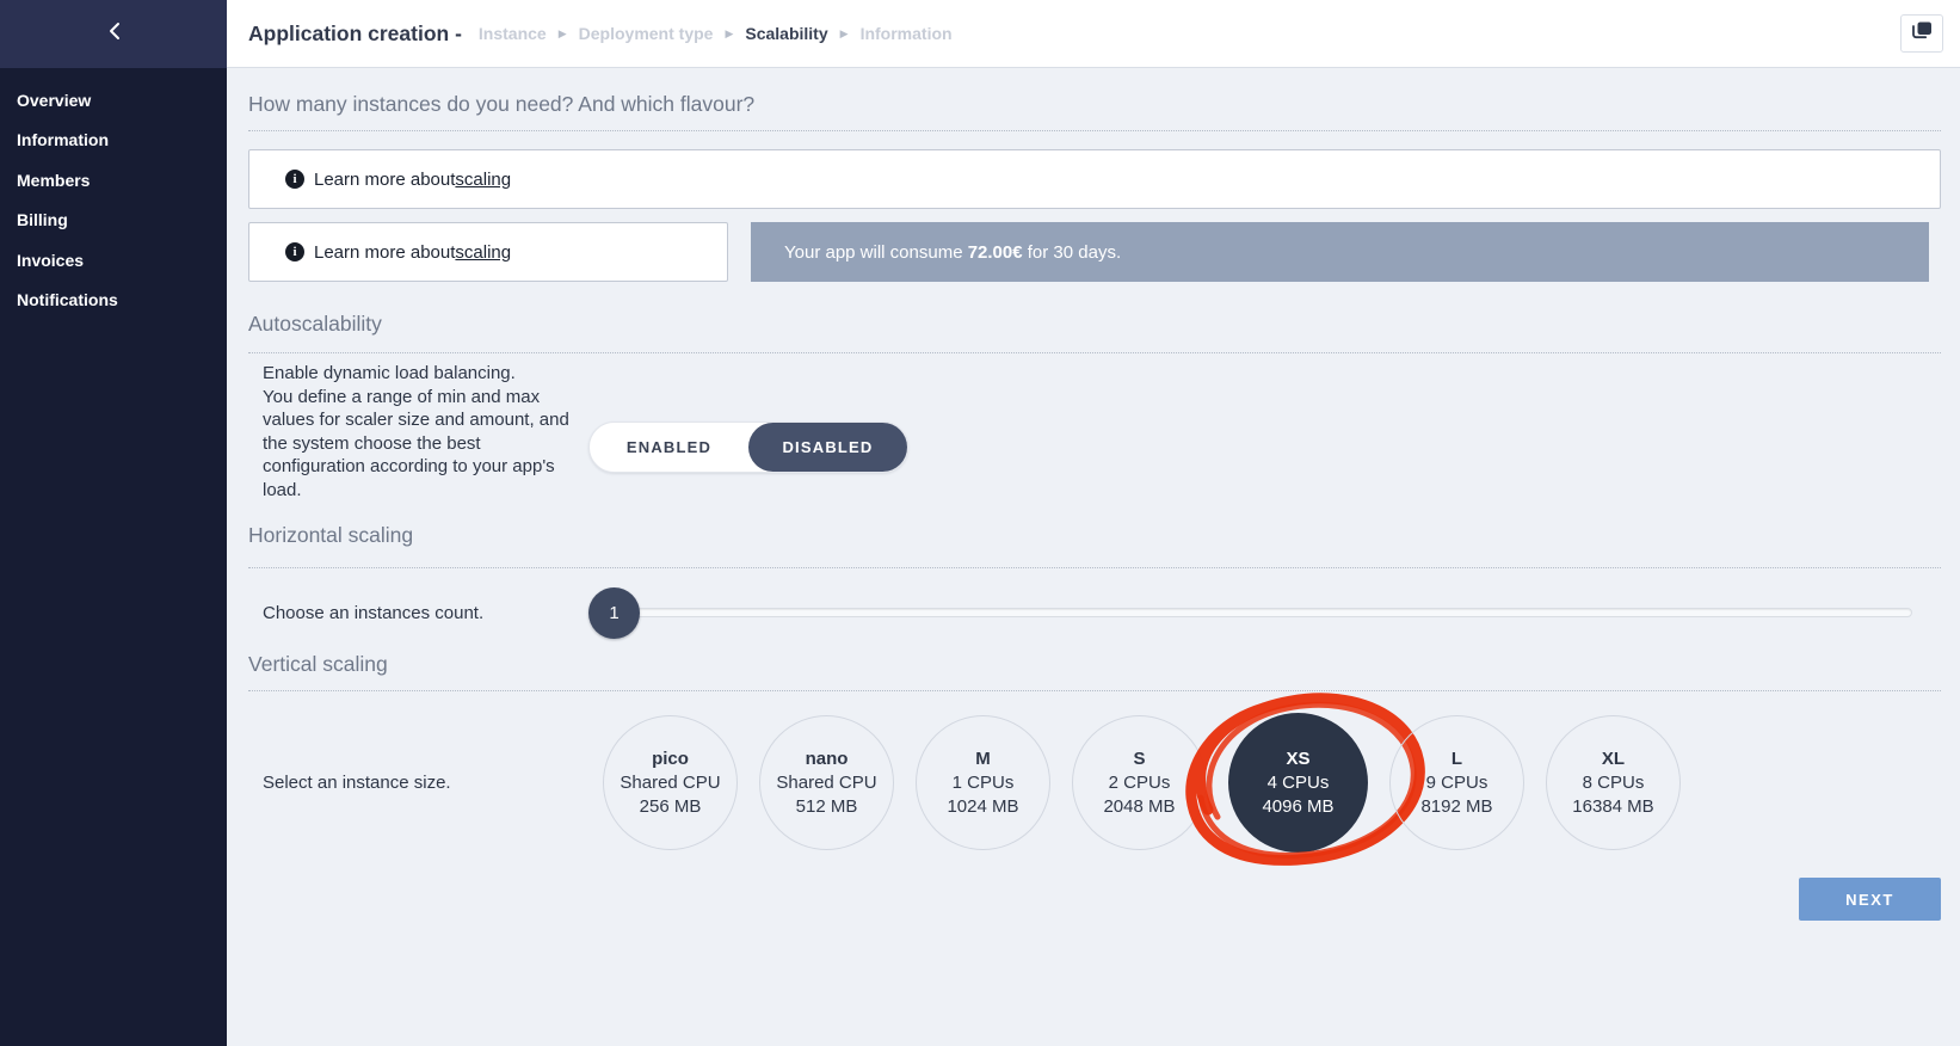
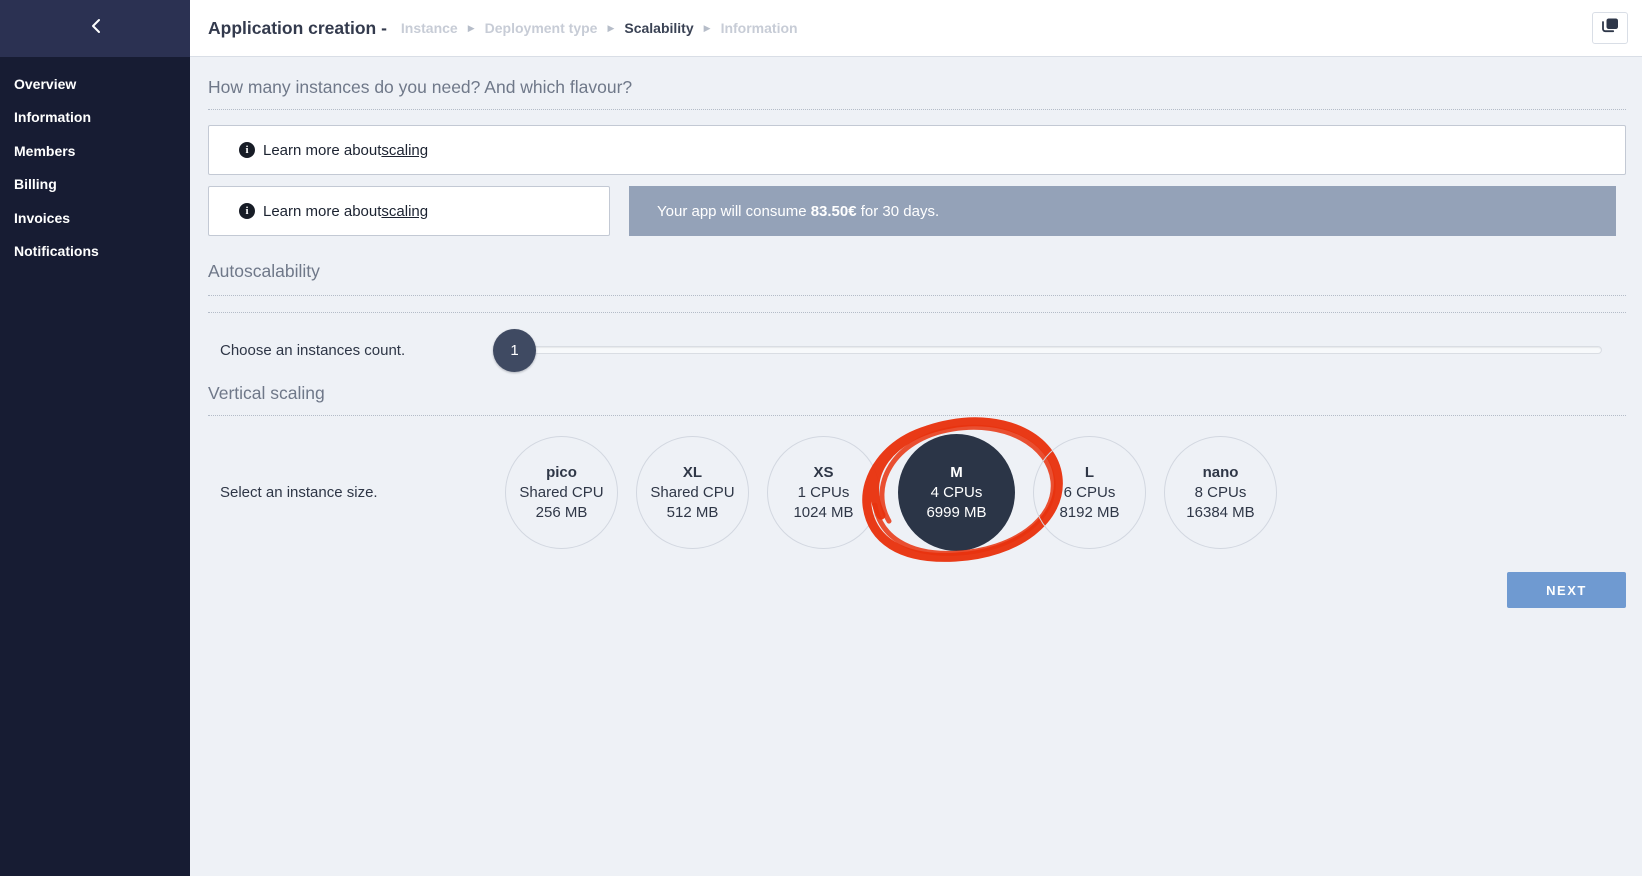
  Overview
  Information
  Members
  Billing
  Invoices
  Notifications
  Application creation -
  Instance
  ▶
  Deployment type
  ▶
  Scalability
  ▶
  Information
  How many instances do you need? And which flavour?
  i
  Learn more about
  scaling
  i
  Learn more about
  scaling
- Your app will consume 72.00€ for 30 days.
+ Your app will consume 83.50€ for 30 days.
  Autoscalability
- Enable dynamic load balancing.
- You define a range of min and max values for scaler size and amount, and the system choose the best configuration according to your app's load.
- ENABLED
- DISABLED
- Horizontal scaling
  Choose an instances count.
  1
  Vertical scaling
  Select an instance size.
  pico
  Shared CPU
  256 MB
- nano
+ XL
  Shared CPU
  512 MB
- M
+ XS
  1 CPUs
  1024 MB
- S
- 2 CPUs
- 2048 MB
- XS
+ M
  4 CPUs
- 4096 MB
+ 6999 MB
  L
- 9 CPUs
+ 6 CPUs
  8192 MB
- XL
+ nano
  8 CPUs
  16384 MB
  NEXT
